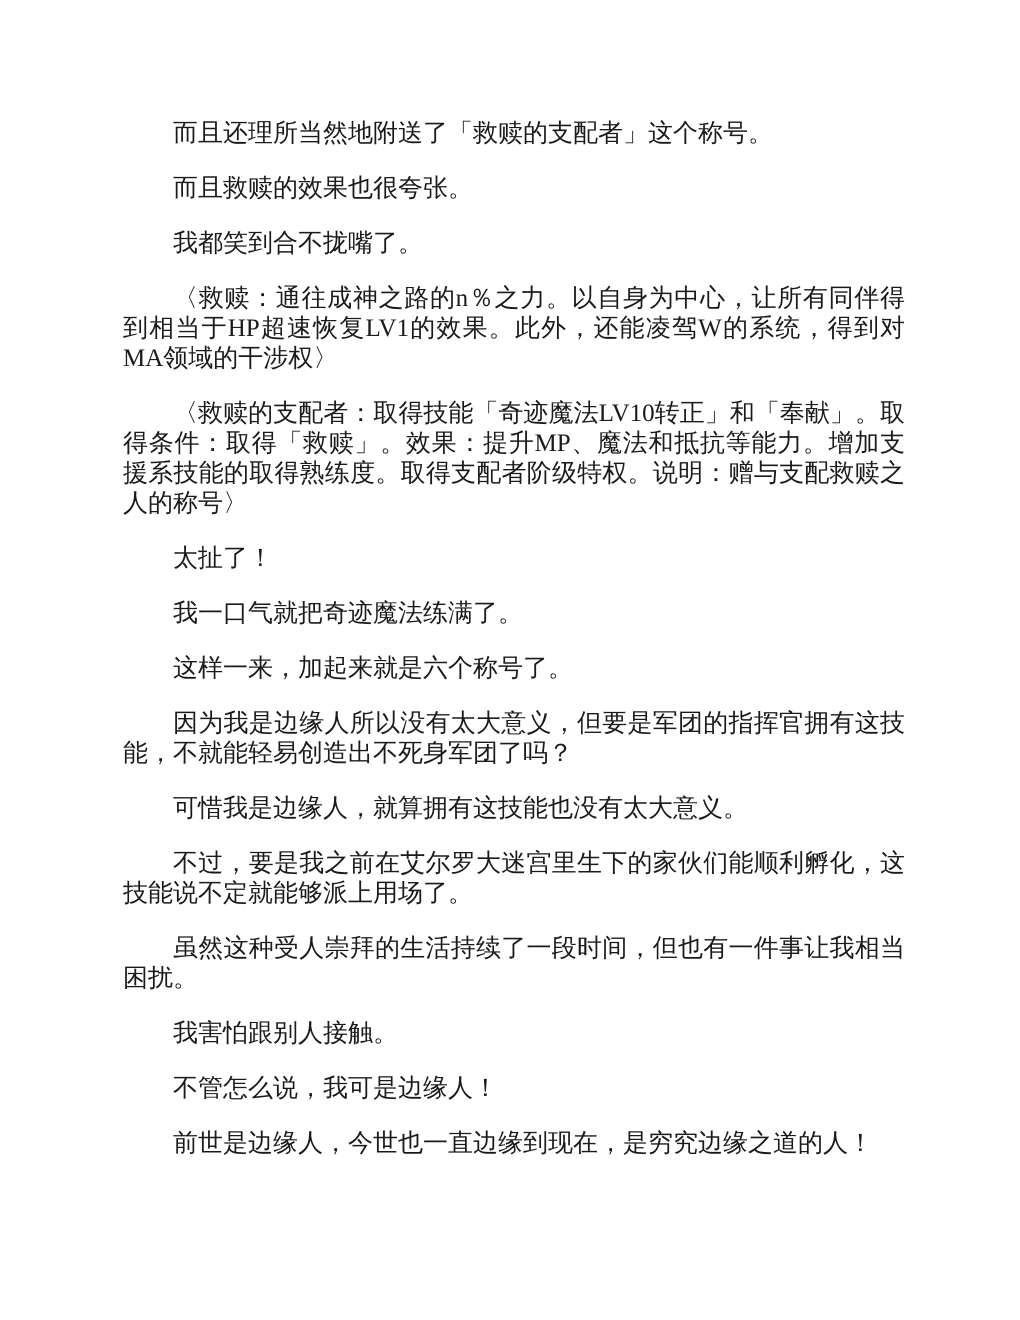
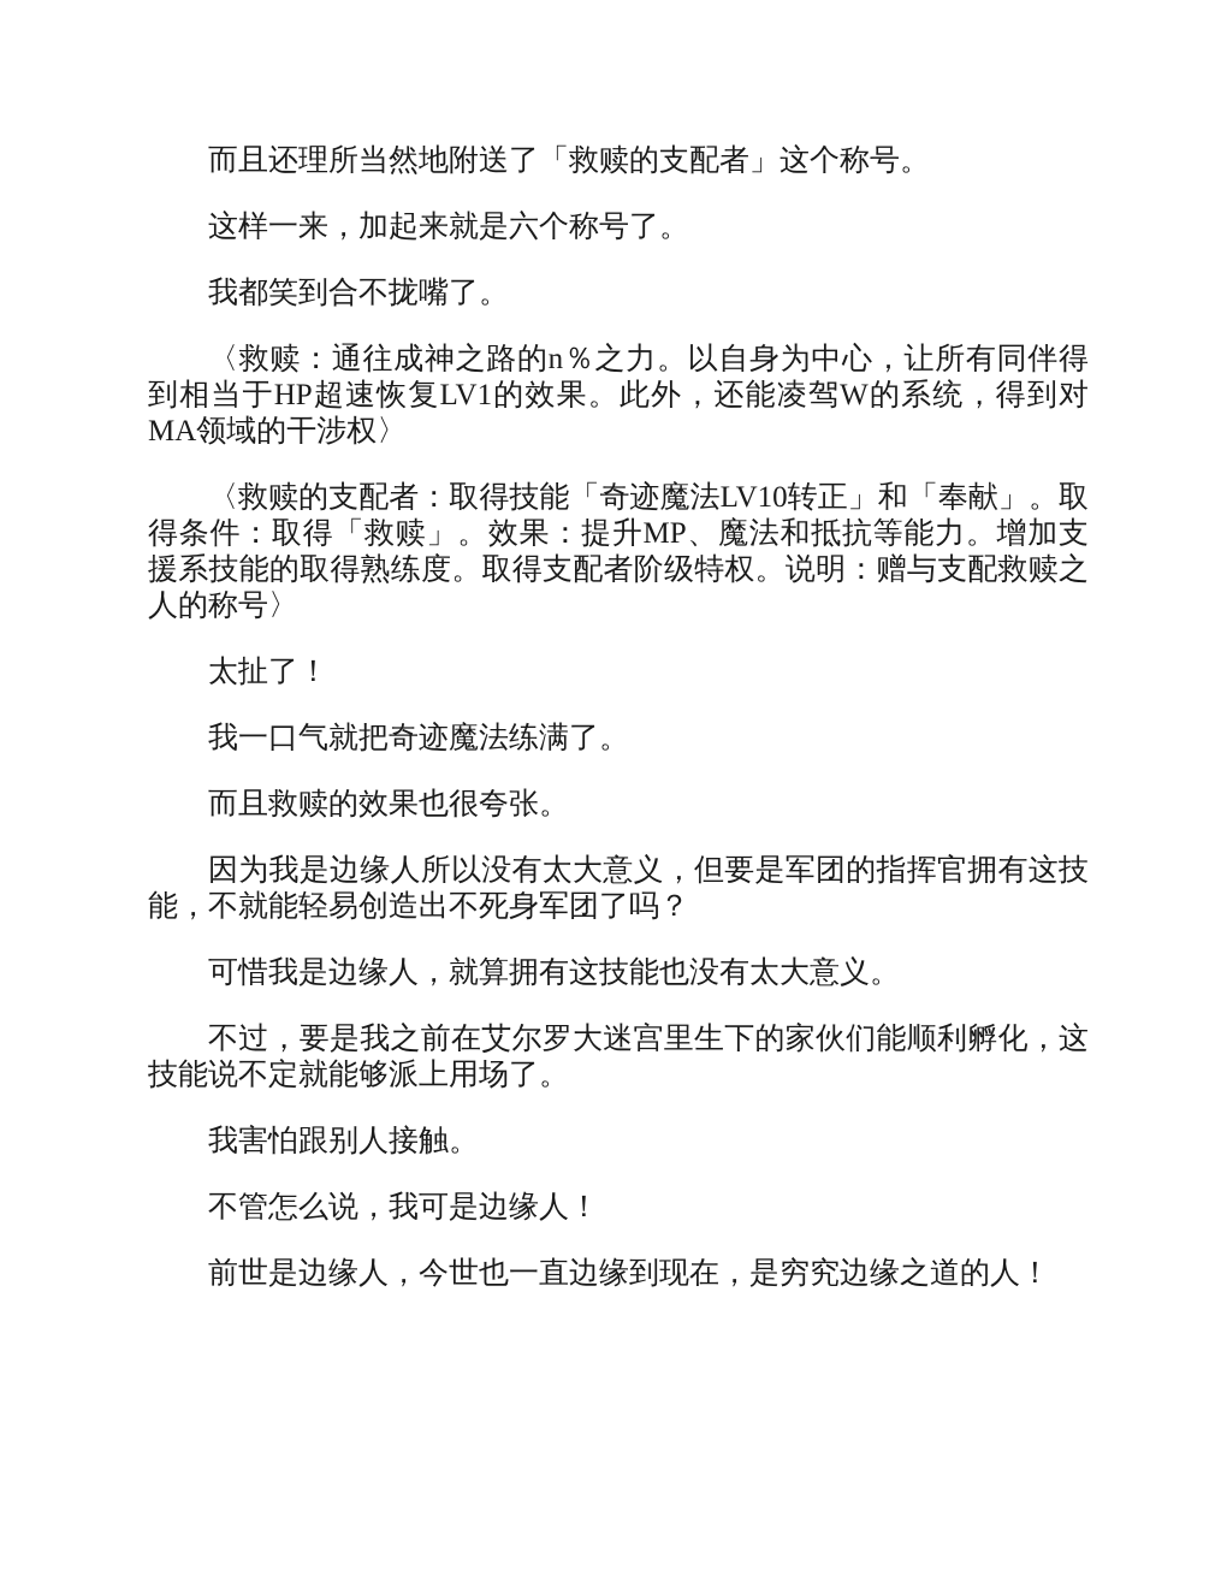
  而且还理所当然地附送了「救赎的支配者」这个称号。
- 而且救赎的效果也很夸张。
+ 这样一来，加起来就是六个称号了。
  我都笑到合不拢嘴了。
  〈救赎：通往成神之路的n％之力。以自身为中心，让所有同伴得到相当于HP超速恢复LV1的效果。此外，还能凌驾W的系统，得到对MA领域的干涉权〉
  〈救赎的支配者：取得技能「奇迹魔法LV10转正」和「奉献」。取得条件：取得「救赎」。效果：提升MP、魔法和抵抗等能力。增加支援系技能的取得熟练度。取得支配者阶级特权。说明：赠与支配救赎之人的称号〉
  太扯了！
  我一口气就把奇迹魔法练满了。
- 这样一来，加起来就是六个称号了。
+ 而且救赎的效果也很夸张。
  因为我是边缘人所以没有太大意义，但要是军团的指挥官拥有这技能，不就能轻易创造出不死身军团了吗？
  可惜我是边缘人，就算拥有这技能也没有太大意义。
  不过，要是我之前在艾尔罗大迷宫里生下的家伙们能顺利孵化，这技能说不定就能够派上用场了。
- 虽然这种受人崇拜的生活持续了一段时间，但也有一件事让我相当困扰。
  我害怕跟别人接触。
  不管怎么说，我可是边缘人！
  前世是边缘人，今世也一直边缘到现在，是穷究边缘之道的人！
